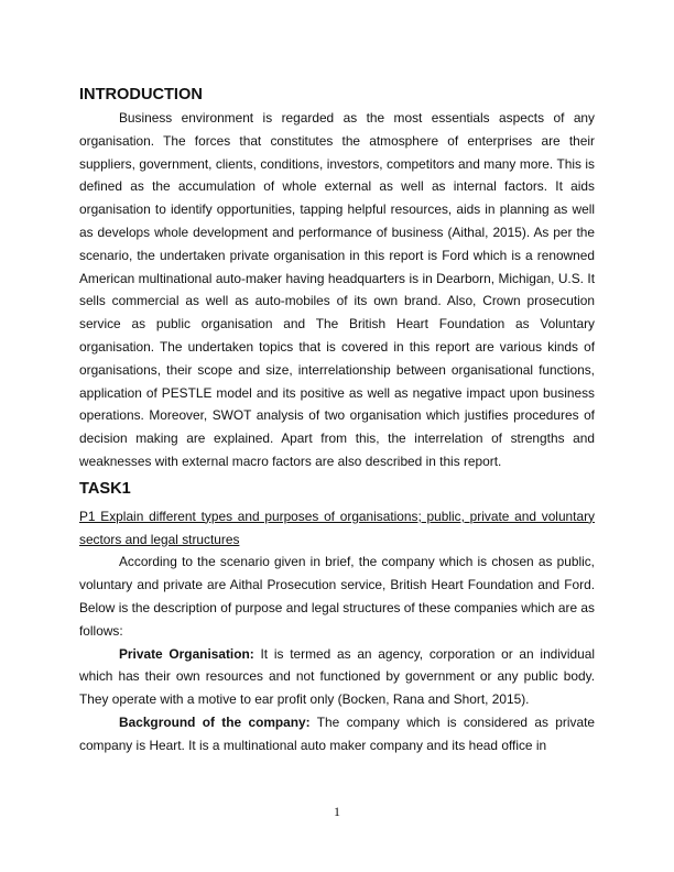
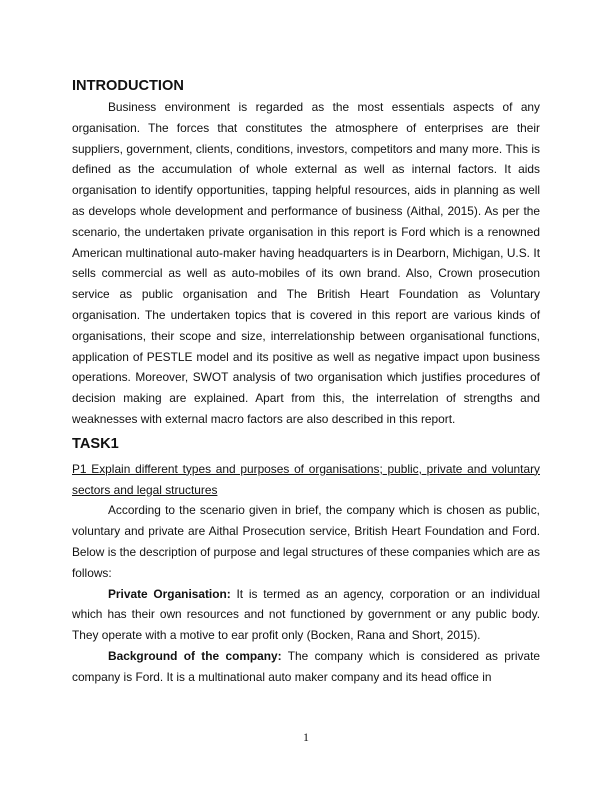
  INTRODUCTION
  Business environment is regarded as the most essentials aspects of any organisation. The forces that constitutes the atmosphere of enterprises are their suppliers, government, clients, conditions, investors, competitors and many more. This is defined as the accumulation of whole external as well as internal factors. It aids organisation to identify opportunities, tapping helpful resources, aids in planning as well as develops whole development and performance of business (Aithal, 2015). As per the scenario, the undertaken private organisation in this report is Ford which is a renowned American multinational auto-maker having headquarters is in Dearborn, Michigan, U.S. It sells commercial as well as auto-mobiles of its own brand. Also, Crown prosecution service as public organisation and The British Heart Foundation as Voluntary organisation. The undertaken topics that is covered in this report are various kinds of organisations, their scope and size, interrelationship between organisational functions, application of PESTLE model and its positive as well as negative impact upon business operations. Moreover, SWOT analysis of two organisation which justifies procedures of decision making are explained. Apart from this, the interrelation of strengths and weaknesses with external macro factors are also described in this report.
  TASK1
  P1 Explain different types and purposes of organisations; public, private and voluntary
  sectors and legal structures
  According to the scenario given in brief, the company which is chosen as public, voluntary and private are Aithal Prosecution service, British Heart Foundation and Ford. Below is the description of purpose and legal structures of these companies which are as follows:
  Private Organisation: It is termed as an agency, corporation or an individual which has their own resources and not functioned by government or any public body. They operate with a motive to ear profit only (Bocken, Rana and Short, 2015).
- Background of the company: The company which is considered as private company is Heart. It is a multinational auto maker company and its head office in
+ Background of the company: The company which is considered as private company is Ford. It is a multinational auto maker company and its head office in
  1
